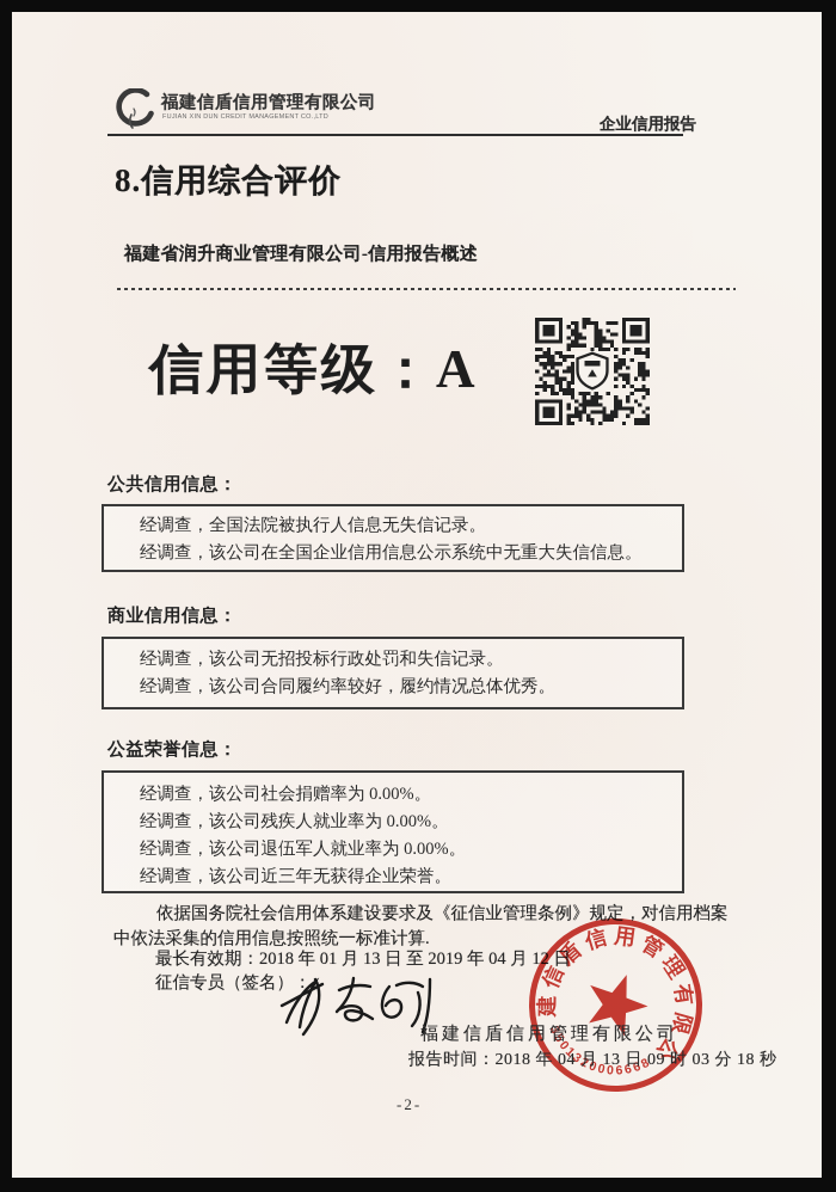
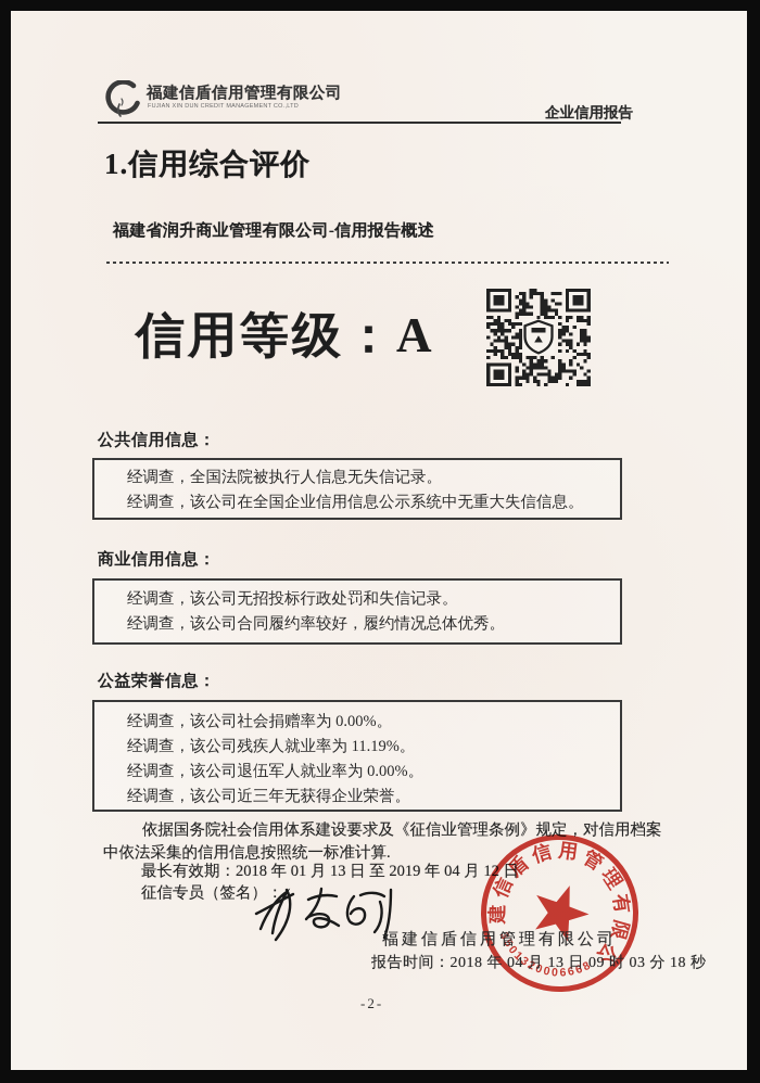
  福建信盾信用管理有限公司
  企业信用报告
- 8.信用综合评价
+ 1.信用综合评价
  福建省润升商业管理有限公司-信用报告概述
  信用等级：A
  公共信用信息：
  经调查，全国法院被执行人信息无失信记录。
  经调查，该公司在全国企业信用信息公示系统中无重大失信信息。
  商业信用信息：
  经调查，该公司无招投标行政处罚和失信记录。
  经调查，该公司合同履约率较好，履约情况总体优秀。
  公益荣誉信息：
  经调查，该公司社会捐赠率为 0.00%。
- 经调查，该公司残疾人就业率为 0.00%。
+ 经调查，该公司残疾人就业率为 11.19%。
  经调查，该公司退伍军人就业率为 0.00%。
  经调查，该公司近三年无获得企业荣誉。
  依据国务院社会信用体系建设要求及《征信业管理条例》规定，对信用档案
  中依法采集的信用信息按照统一标准计算.
  最长有效期：2018 年 01 月 13 日 至 2019 年 04 月 1 日
  征信专员（签名）：
  福建信盾信用管理有限公司
  报告时间：2018 年 04 月 13 日 09 时 03 分 18 秒
  -2-
